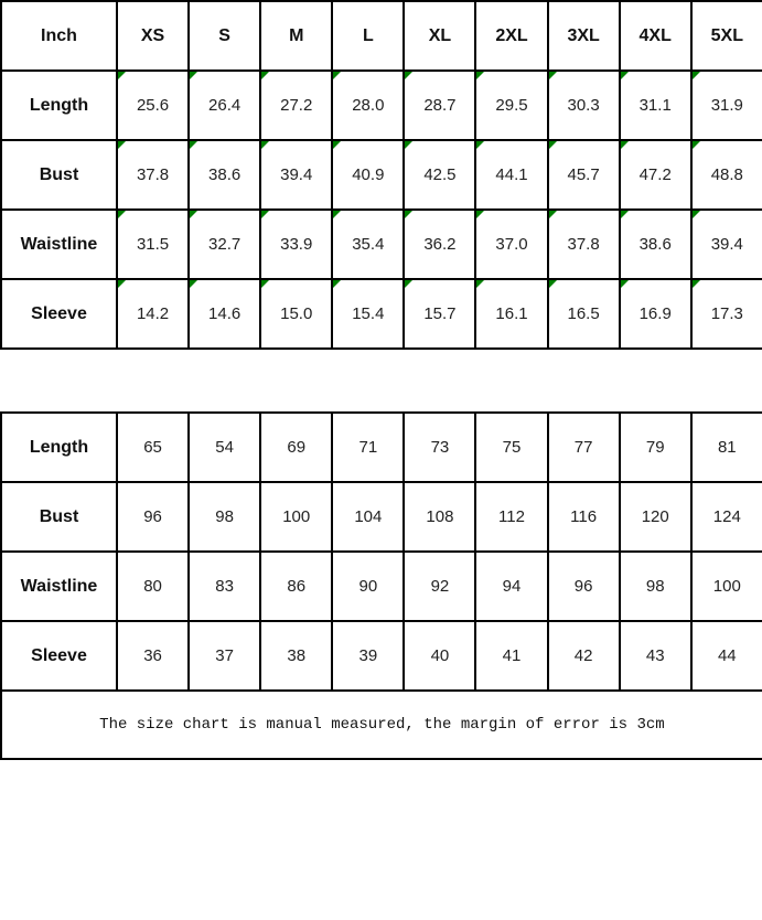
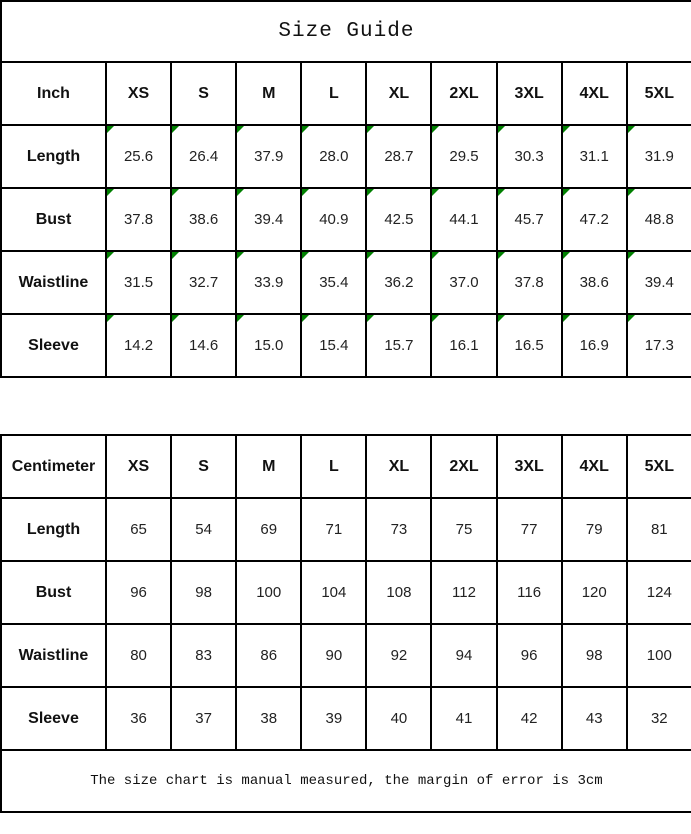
+ Size Guide
  Inch	XS	S	M	L	XL	2XL	3XL	4XL	5XL
- Length	25.6	26.4	27.2	28.0	28.7	29.5	30.3	31.1	31.9
+ Length	25.6	26.4	37.9	28.0	28.7	29.5	30.3	31.1	31.9
  Bust	37.8	38.6	39.4	40.9	42.5	44.1	45.7	47.2	48.8
  Waistline	31.5	32.7	33.9	35.4	36.2	37.0	37.8	38.6	39.4
  Sleeve	14.2	14.6	15.0	15.4	15.7	16.1	16.5	16.9	17.3
+ Centimeter	XS	S	M	L	XL	2XL	3XL	4XL	5XL
  Length	65	54	69	71	73	75	77	79	81
  Bust	96	98	100	104	108	112	116	120	124
  Waistline	80	83	86	90	92	94	96	98	100
- Sleeve	36	37	38	39	40	41	42	43	44
+ Sleeve	36	37	38	39	40	41	42	43	32
  The size chart is manual measured, the margin of error is 3cm
